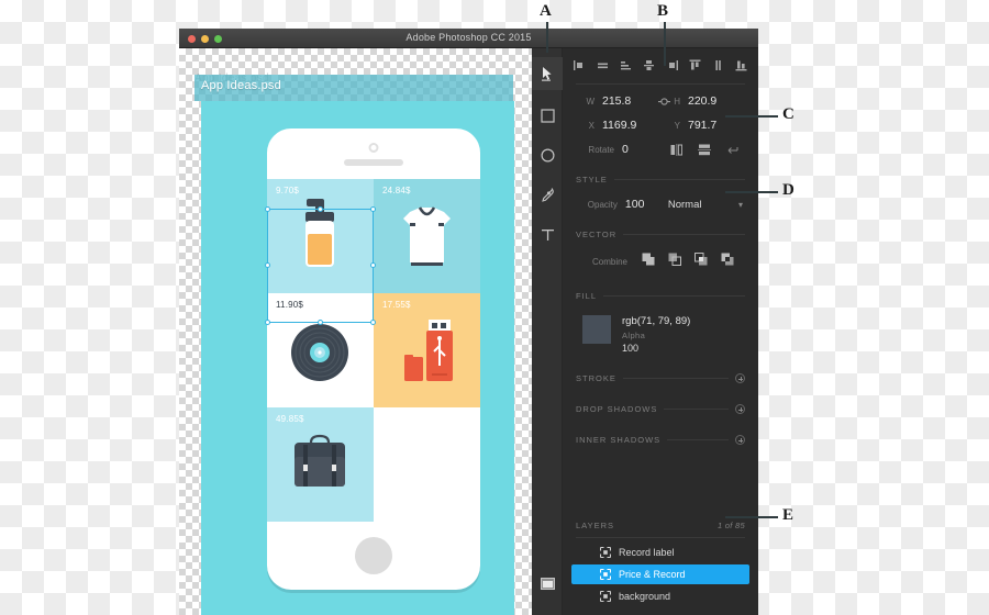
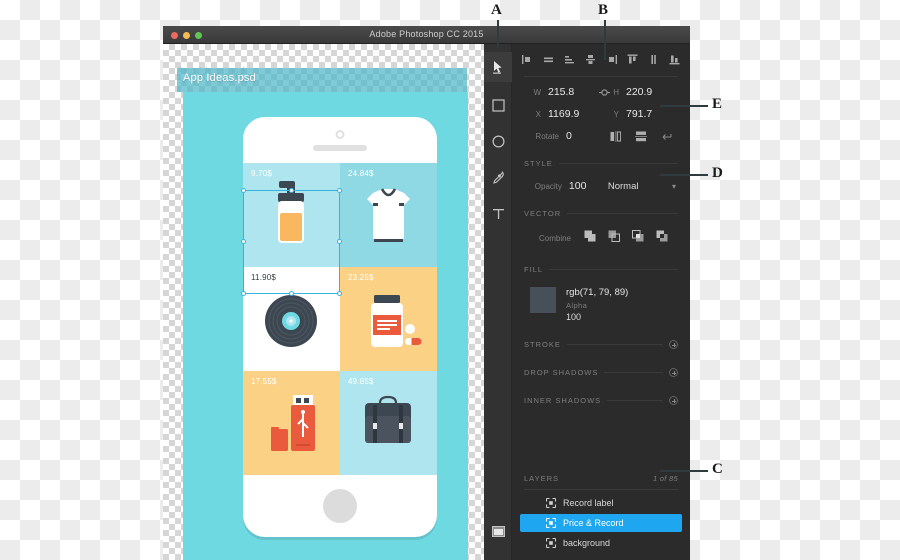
  Adobe Photoshop CC 2015
  App Ideas.psd
  App Ideas.psd
  9.70$
  24.84$
  11.90$
+ 23.25$
  17.55$
  49.85$
  W
  215.8
  H
  220.9
  X
  1169.9
  Y
  791.7
  Rotate
  0
  STYLE
  Opacity
  100
  Normal
  ▾
  VECTOR
  Combine
  FILL
  rgb(71, 79, 89)
  Alpha
  100
  STROKE
  DROP SHADOWS
  INNER SHADOWS
  LAYERS
  1 of 85
  Record label
  Price & Record
  background
  A
  B
- C
+ E
  D
- E
+ C
